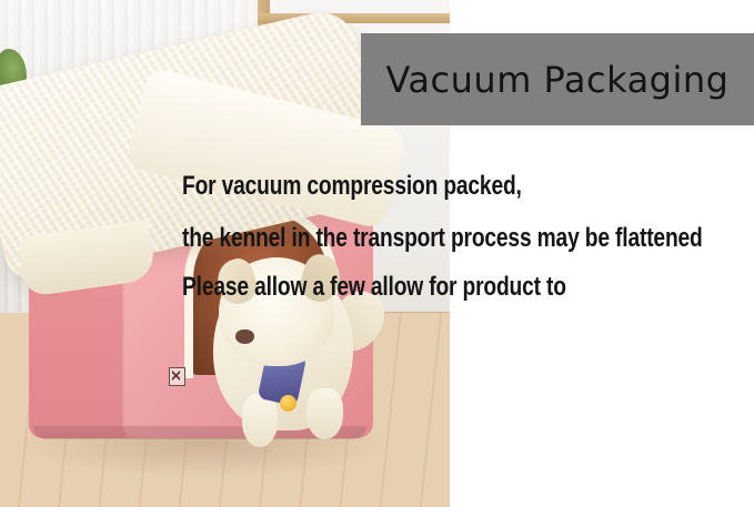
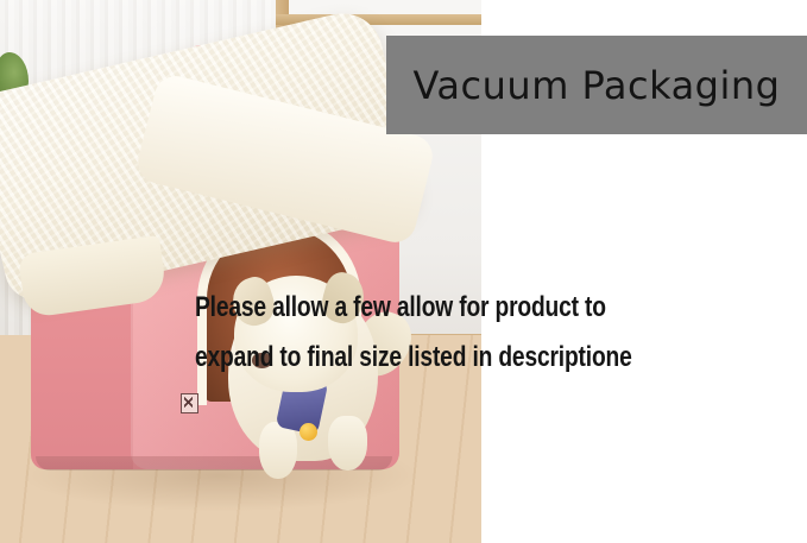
  Vacuum Packaging
- For vacuum compression packed,
- the kennel in the transport process may be flattened
  Please allow a few allow for product to
+ expand to final size listed in descriptione
